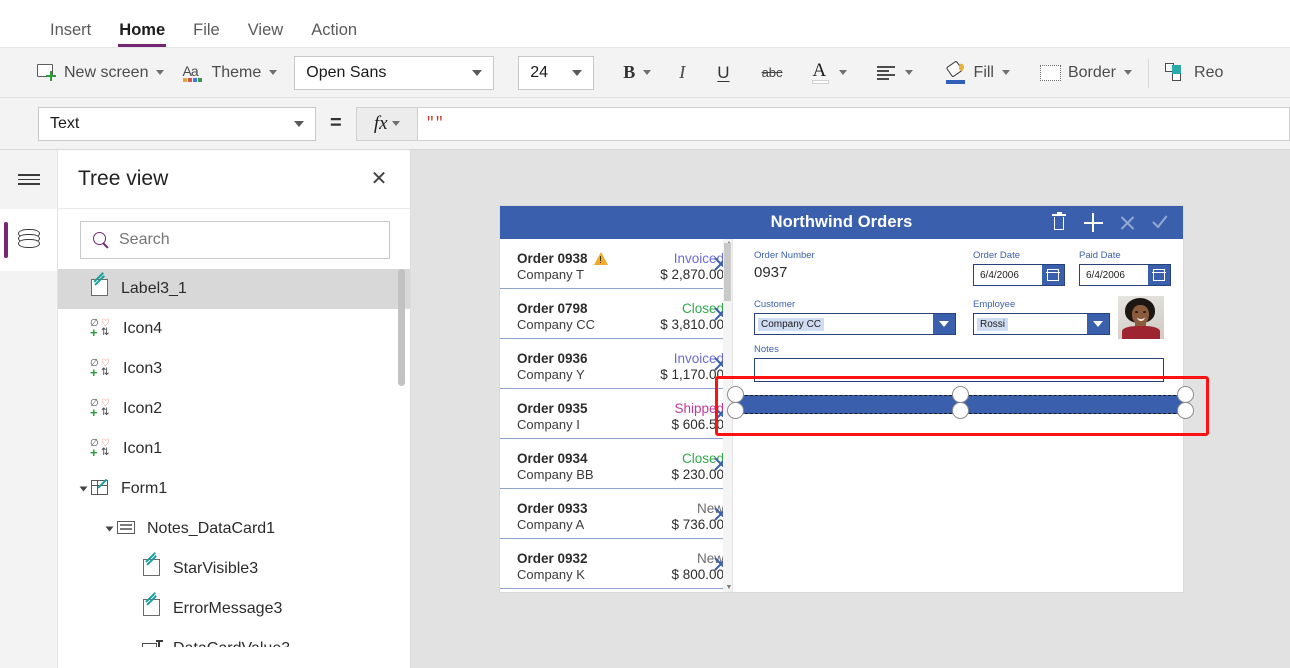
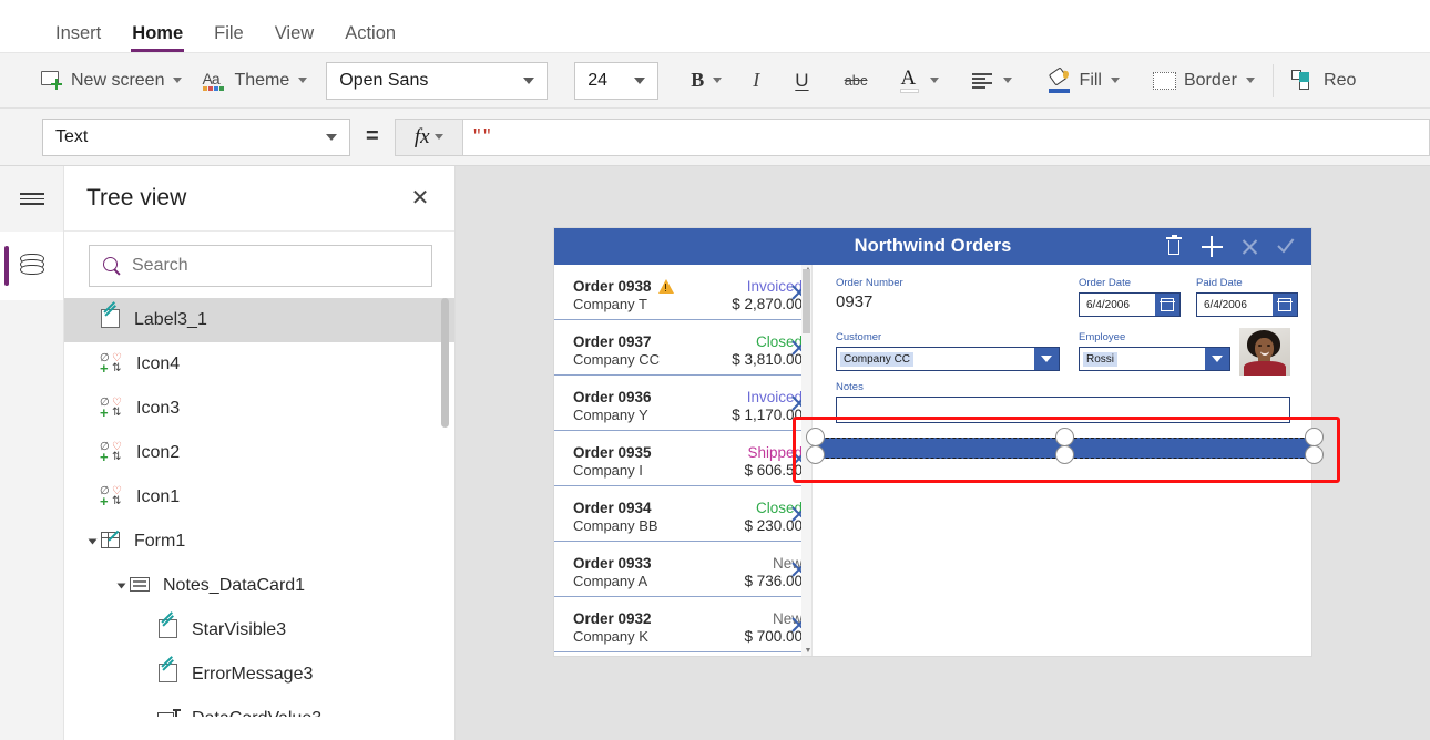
  Insert
  Home
  File
  View
  Action
  New screen
  Aa
  Theme
  Open Sans
  24
  B
  I
  U
  abc
  A
  Fill
  Border
  Reo
  Text
  =
  fx
  ""
  Tree view
  ✕
  Search
  Label3_1
  ∅
  ♡
  +
  ⇅
  Icon4
  ∅
  ♡
  +
  ⇅
  Icon3
  ∅
  ♡
  +
  ⇅
  Icon2
  ∅
  ♡
  +
  ⇅
  Icon1
  Form1
  Notes_DataCard1
  StarVisible3
  ErrorMessage3
  Northwind Orders
  Order 0938
  Invoice
  Company T
  $ 2,870.00
- Order 0798
+ Order 0937
  Close
  Company CC
  $ 3,810.00
  Order 0936
  Invoice
  Company Y
  $ 1,170.00
  Order 0935
  Shippe
  Company I
  $ 606.50
  Order 0934
  Close
  Company BB
  $ 230.00
  Order 0933
  Company A
  $ 736.00
  Order 0932
  Company K
- $ 800.00
+ $ 700.00
  Order Number
  0937
  Order Date
  6/4/2006
  Paid Date
  6/4/2006
  Customer
  Company CC
  Employee
  Rossi
  Notes
